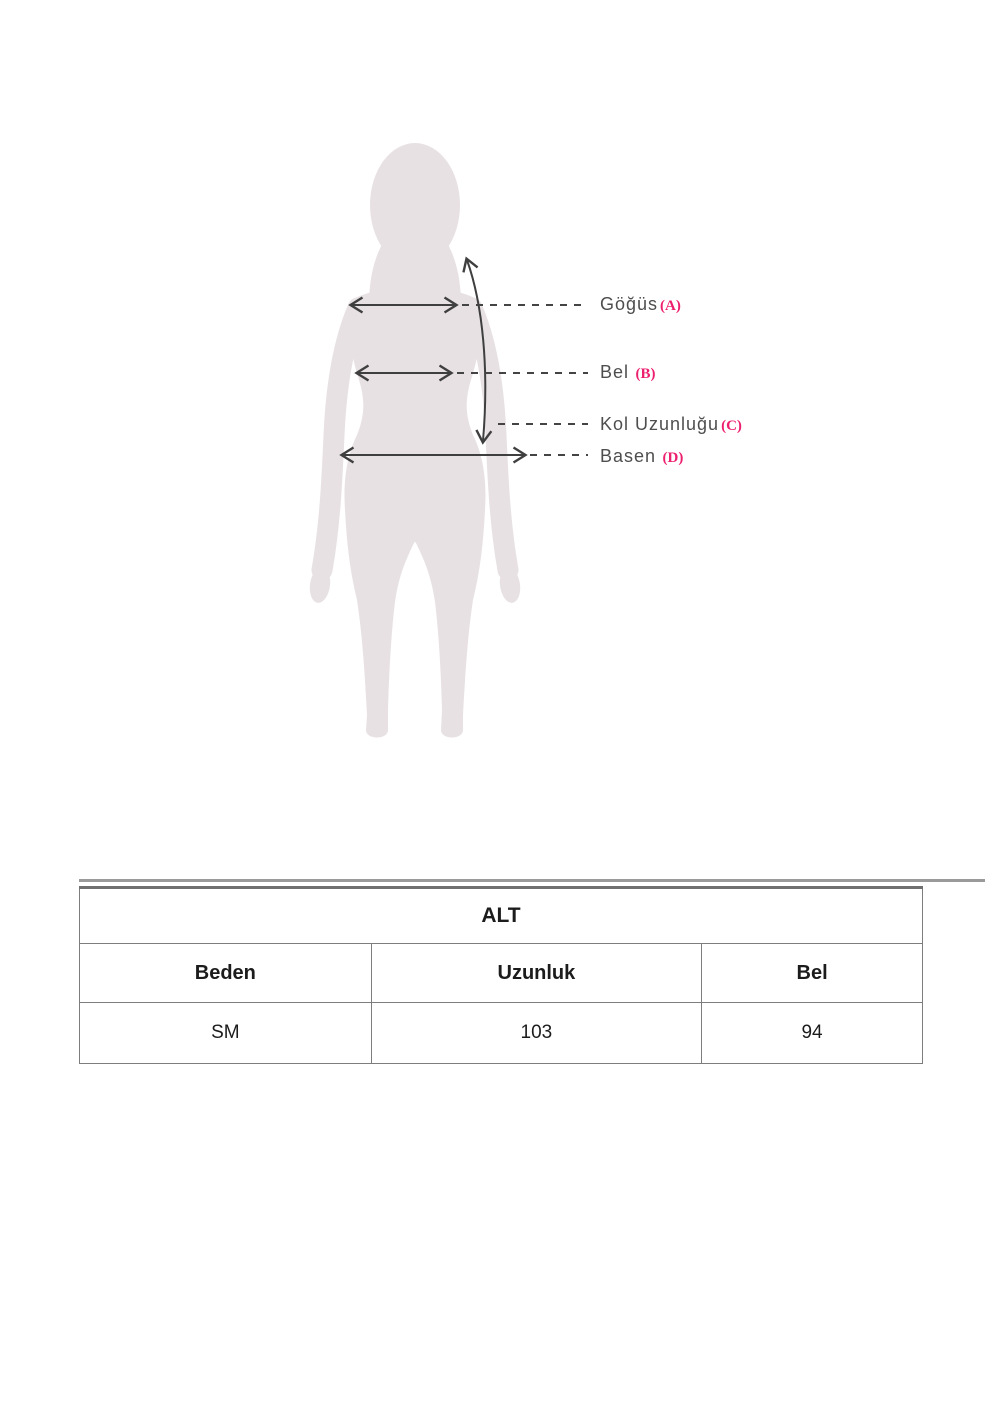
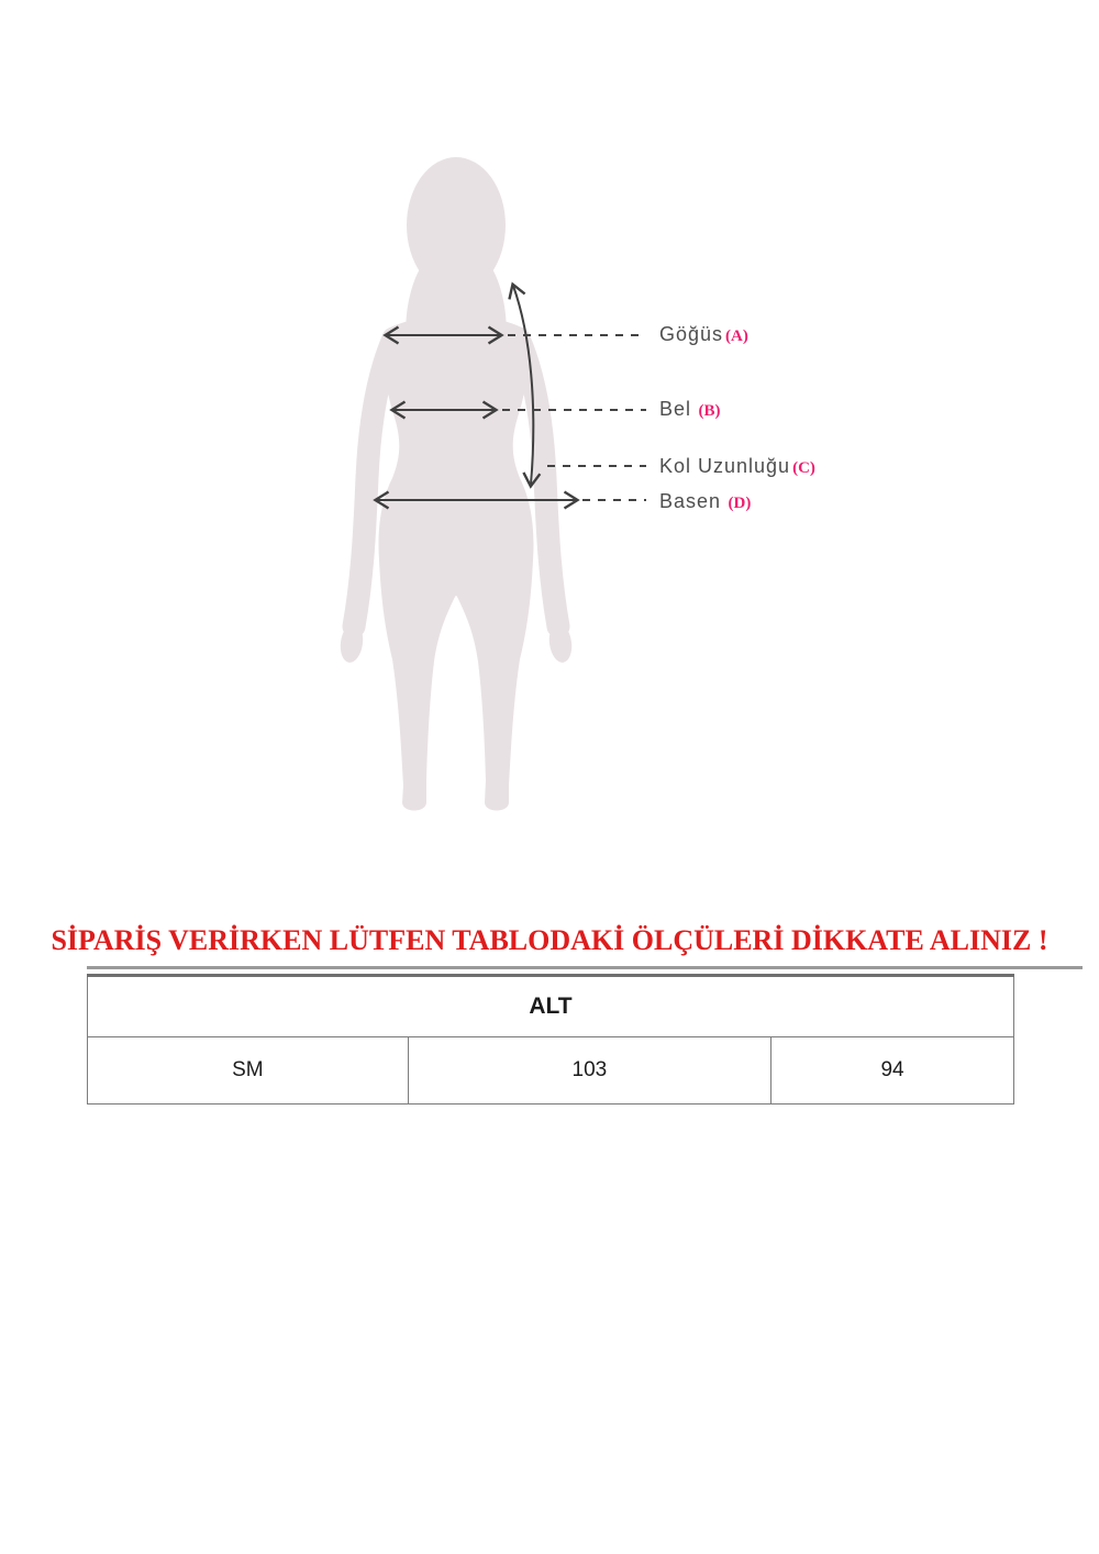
  Göğüs (A)
  Bel (B)
  Kol Uzunluğu (C)
  Basen (D)
+ SİPARİŞ VERİRKEN LÜTFEN TABLODAKİ ÖLÇÜLERİ DİKKATE ALINIZ !
  ALT
- Beden	Uzunluk	Bel
  SM	103	94
